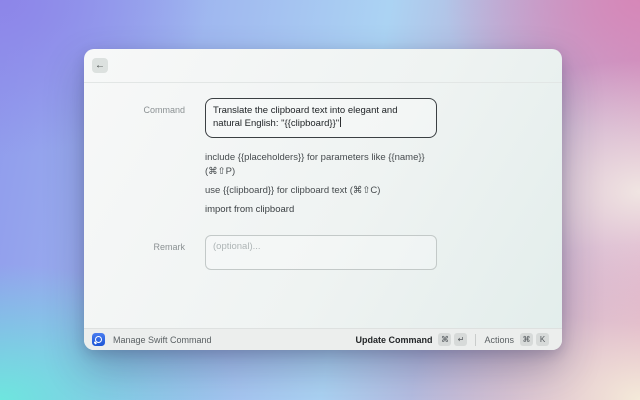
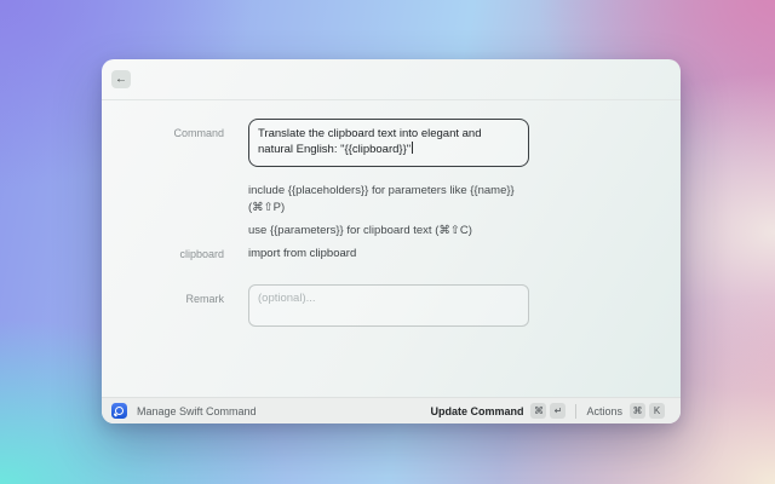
  ←
  Command
  Translate the clipboard text into elegant and natural English: "{{clipboard}}"
  include {{placeholders}} for parameters like {{name}}
  (⌘⇧P)
- use {{clipboard}} for clipboard text (⌘⇧C)
+ use {{parameters}} for clipboard text (⌘⇧C)
+ clipboard
  import from clipboard
  Remark
  (optional)...
  Manage Swift Command
  Update Command
  ⌘
  ↵
  Actions
  ⌘
  K
